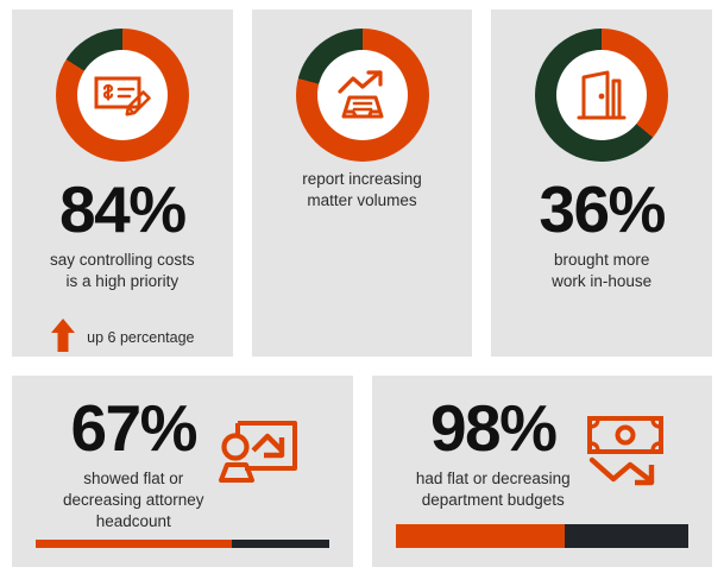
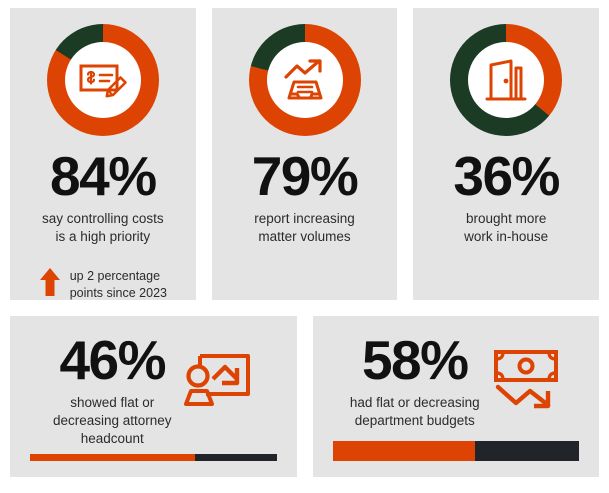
  84%
  say controlling costs
  is a high priority
- up 6 percentage
+ up 2 percentage
+ points since 2023
+ 79%
  report increasing
  matter volumes
  36%
  brought more
  work in-house
- 67%
+ 46%
  showed flat or
  decreasing attorney
  headcount
- 98%
+ 58%
  had flat or decreasing
  department budgets
